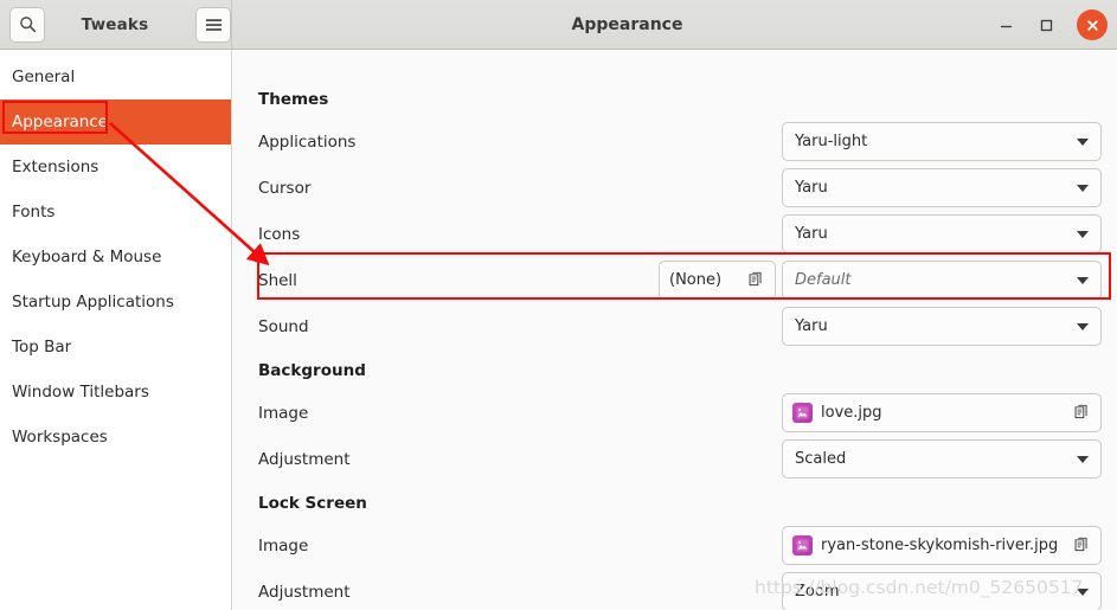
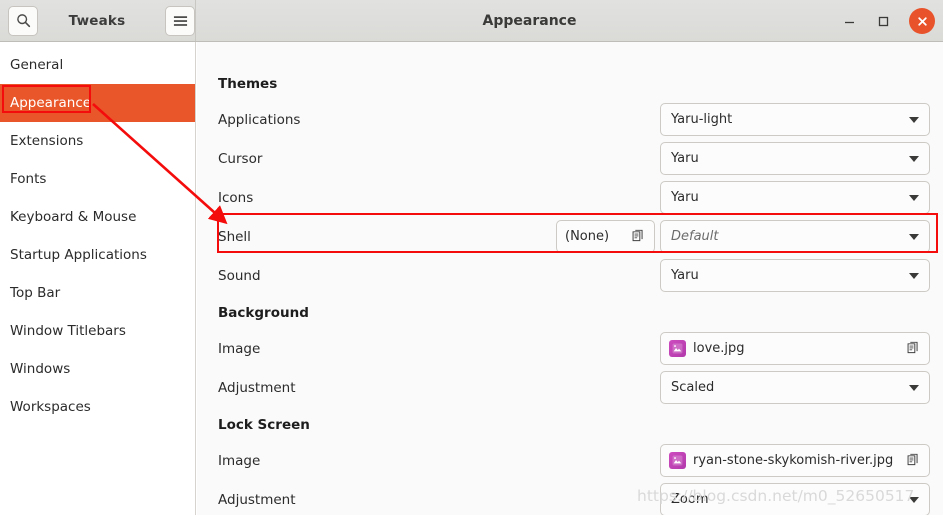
  Tweaks
  Appearance
  General
  Appearance
  Extensions
  Fonts
  Keyboard & Mouse
  Startup Applications
  Top Bar
  Window Titlebars
+ Windows
  Workspaces
  Themes
  Applications
  Yaru-light
  Cursor
  Yaru
  Icons
  Yaru
  Shell
  (None)
  Default
  Sound
  Yaru
  Background
  Image
  love.jpg
  Adjustment
  Scaled
  Lock Screen
  Image
  ryan-stone-skykomish-river.jpg
  Adjustment
  Zoom
  https://blog.csdn.net/m0_52650517
